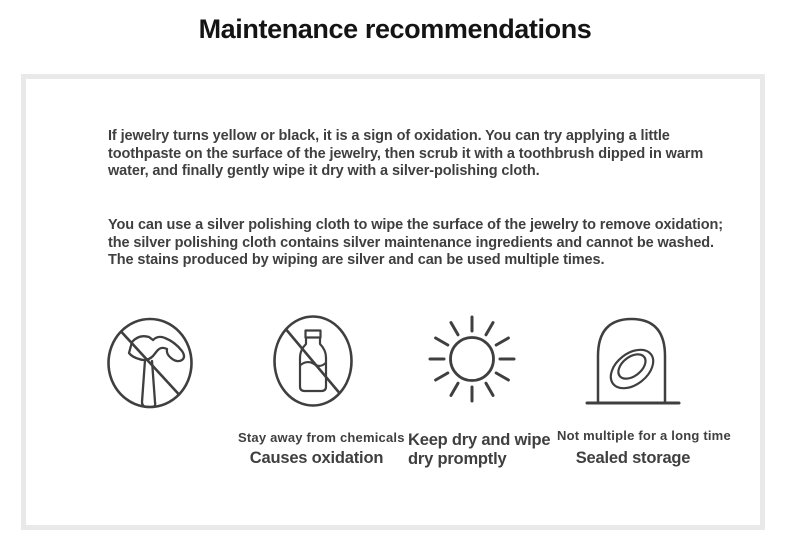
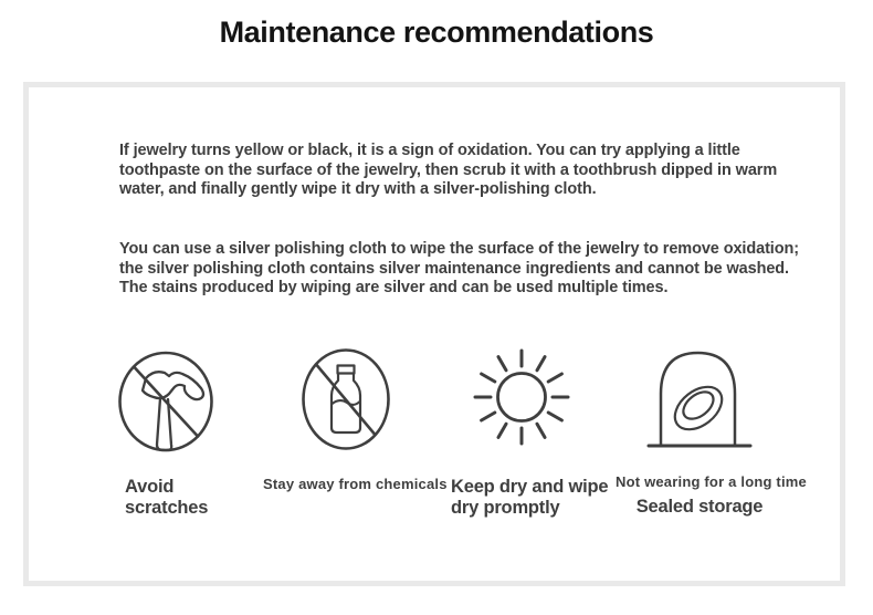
  Maintenance recommendations
  If jewelry turns yellow or black, it is a sign of oxidation. You can try applying a little
  toothpaste on the surface of the jewelry, then scrub it with a toothbrush dipped in warm
  water, and finally gently wipe it dry with a silver-polishing cloth.
  You can use a silver polishing cloth to wipe the surface of the jewelry to remove oxidation;
  the silver polishing cloth contains silver maintenance ingredients and cannot be washed.
  The stains produced by wiping are silver and can be used multiple times.
+ Avoid
+ scratches
  Stay away from chemicals
- Causes oxidation
  Keep dry and wipe
  dry promptly
- Not multiple for a long time
+ Not wearing for a long time
  Sealed storage
